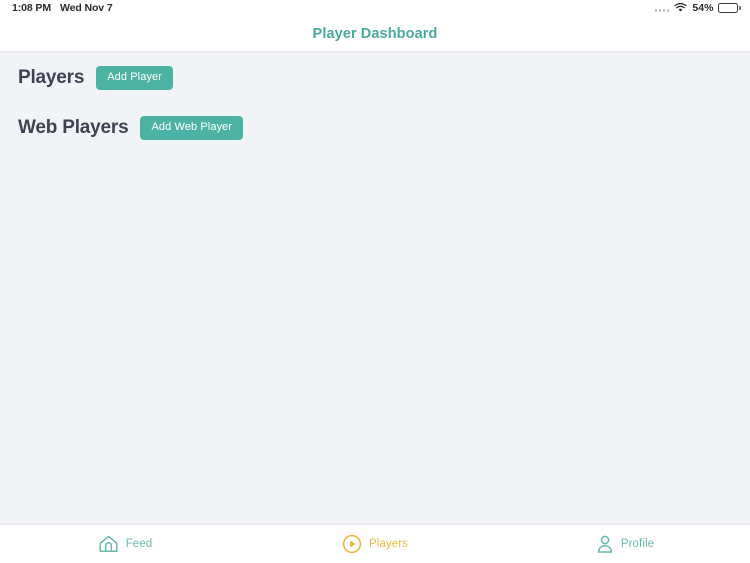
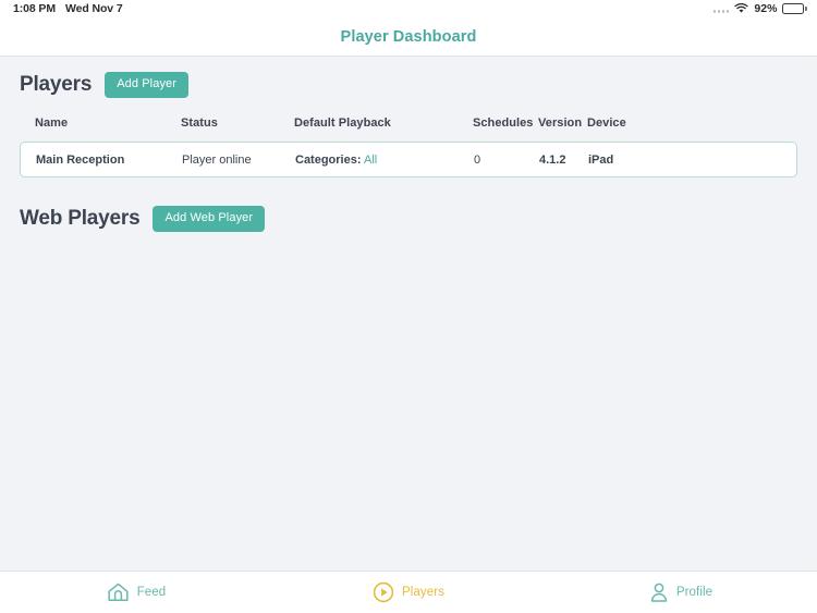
  1:08 PM
  Wed Nov 7
- 54%
+ 92%
  Player Dashboard
  Players
  Add Player
+ Name
+ Status
+ Default Playback
+ Schedules
+ Version
+ Device
+ Main Reception
+ Player online
+ Categories: All
+ 0
+ 4.1.2
+ iPad
  Web Players
  Add Web Player
  Feed
  Players
  Profile
